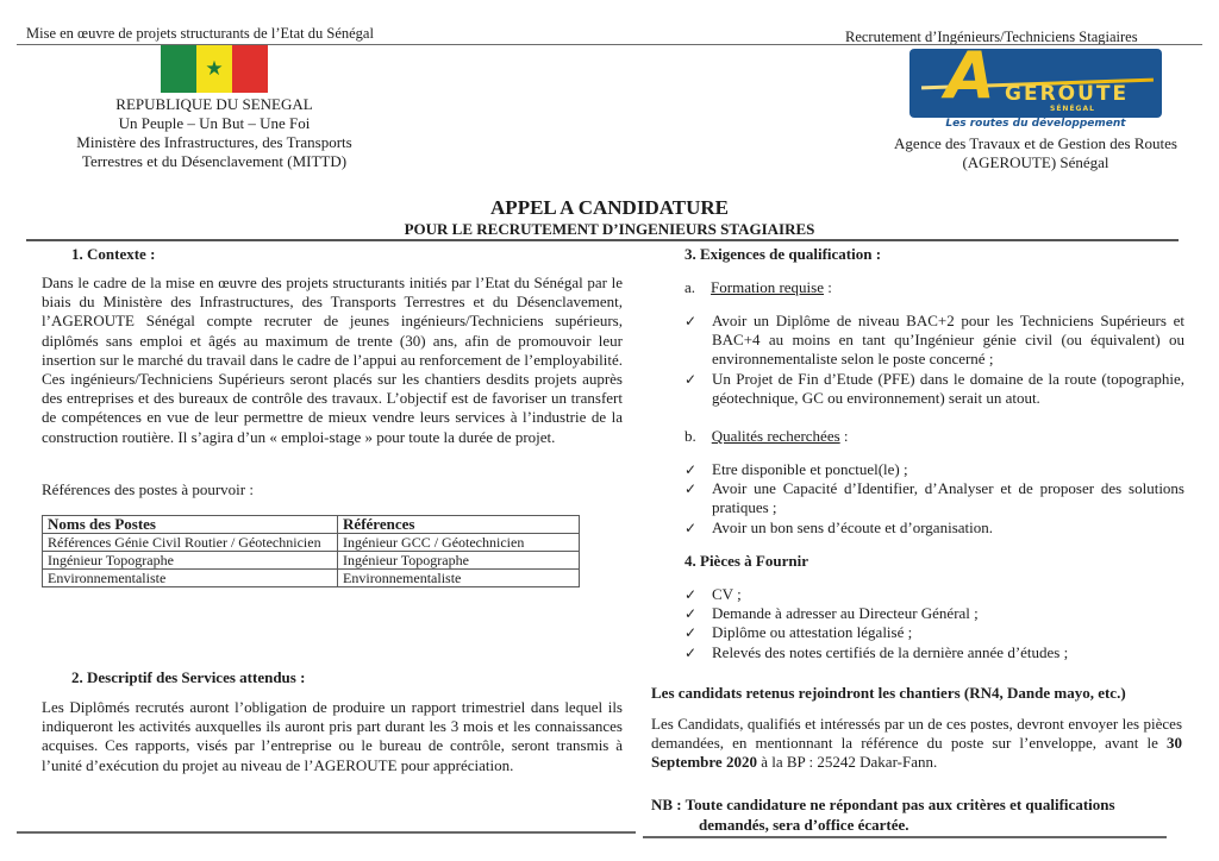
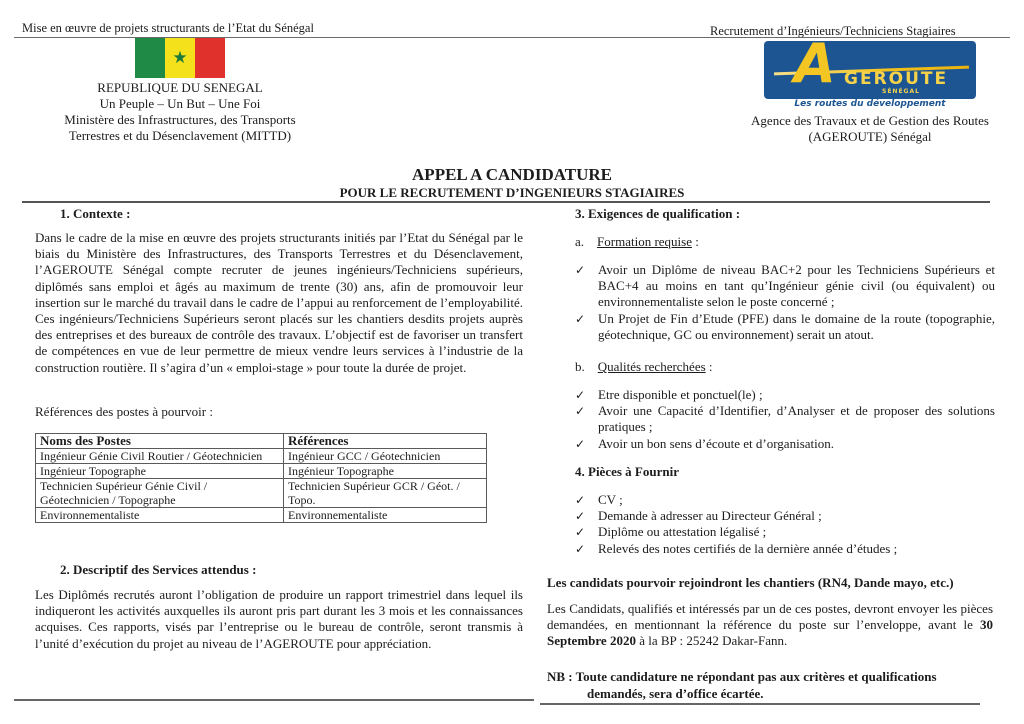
  Mise en œuvre de projets structurants de l’Etat du Sénégal
  Recrutement d’Ingénieurs/Techniciens Stagiaires
  ★
  REPUBLIQUE DU SENEGAL
  Un Peuple – Un But – Une Foi
  Ministère des Infrastructures, des Transports
  Terrestres et du Désenclavement (MITTD)
  A
  GEROUTE
  Les routes du développement
  Agence des Travaux et de Gestion des Routes
  (AGEROUTE) Sénégal
  APPEL A CANDIDATURE
  POUR LE RECRUTEMENT D’INGENIEURS STAGIAIRES
  1. Contexte :
  Dans le cadre de la mise en œuvre des projets structurants initiés par l’Etat du Sénégal par le biais du Ministère des Infrastructures, des Transports Terrestres et du Désenclavement, l’AGEROUTE Sénégal compte recruter de jeunes ingénieurs/Techniciens supérieurs, diplômés sans emploi et âgés au maximum de trente (30) ans, afin de promouvoir leur insertion sur le marché du travail dans le cadre de l’appui au renforcement de l’employabilité. Ces ingénieurs/Techniciens Supérieurs seront placés sur les chantiers desdits projets auprès des entreprises et des bureaux de contrôle des travaux. L’objectif est de favoriser un transfert de compétences en vue de leur permettre de mieux vendre leurs services à l’industrie de la construction routière. Il s’agira d’un « emploi-stage » pour toute la durée de projet.
  Références des postes à pourvoir :
  Noms des Postes	Références
- Références Génie Civil Routier / Géotechnicien	Ingénieur GCC / Géotechnicien
+ Ingénieur Génie Civil Routier / Géotechnicien	Ingénieur GCC / Géotechnicien
  Ingénieur Topographe	Ingénieur Topographe
+ Technicien Supérieur Génie Civil / Géotechnicien / Topographe	Technicien Supérieur GCR / Géot. / Topo.
  Environnementaliste	Environnementaliste
  2. Descriptif des Services attendus :
  Les Diplômés recrutés auront l’obligation de produire un rapport trimestriel dans lequel ils indiqueront les activités auxquelles ils auront pris part durant les 3 mois et les connaissances acquises. Ces rapports, visés par l’entreprise ou le bureau de contrôle, seront transmis à l’unité d’exécution du projet au niveau de l’AGEROUTE pour appréciation.
  3. Exigences de qualification :
  a. Formation requise :
  ✓
  Avoir un Diplôme de niveau BAC+2 pour les Techniciens Supérieurs et BAC+4 au moins en tant qu’Ingénieur génie civil (ou équivalent) ou environnementaliste selon le poste concerné ;
  ✓
  Un Projet de Fin d’Etude (PFE) dans le domaine de la route (topographie, géotechnique, GC ou environnement) serait un atout.
  b. Qualités recherchées :
  ✓
  Etre disponible et ponctuel(le) ;
  ✓
  Avoir une Capacité d’Identifier, d’Analyser et de proposer des solutions pratiques ;
  ✓
  Avoir un bon sens d’écoute et d’organisation.
  4. Pièces à Fournir
  ✓
  CV ;
  ✓
  Demande à adresser au Directeur Général ;
  ✓
  Diplôme ou attestation légalisé ;
  ✓
  Relevés des notes certifiés de la dernière année d’études ;
- Les candidats retenus rejoindront les chantiers (RN4, Dande mayo, etc.)
+ Les candidats pourvoir rejoindront les chantiers (RN4, Dande mayo, etc.)
  Les Candidats, qualifiés et intéressés par un de ces postes, devront envoyer les pièces demandées, en mentionnant la référence du poste sur l’enveloppe, avant le 30 Septembre 2020 à la BP : 25242 Dakar-Fann.
  NB : Toute candidature ne répondant pas aux critères et qualifications
  demandés, sera d’office écartée.
